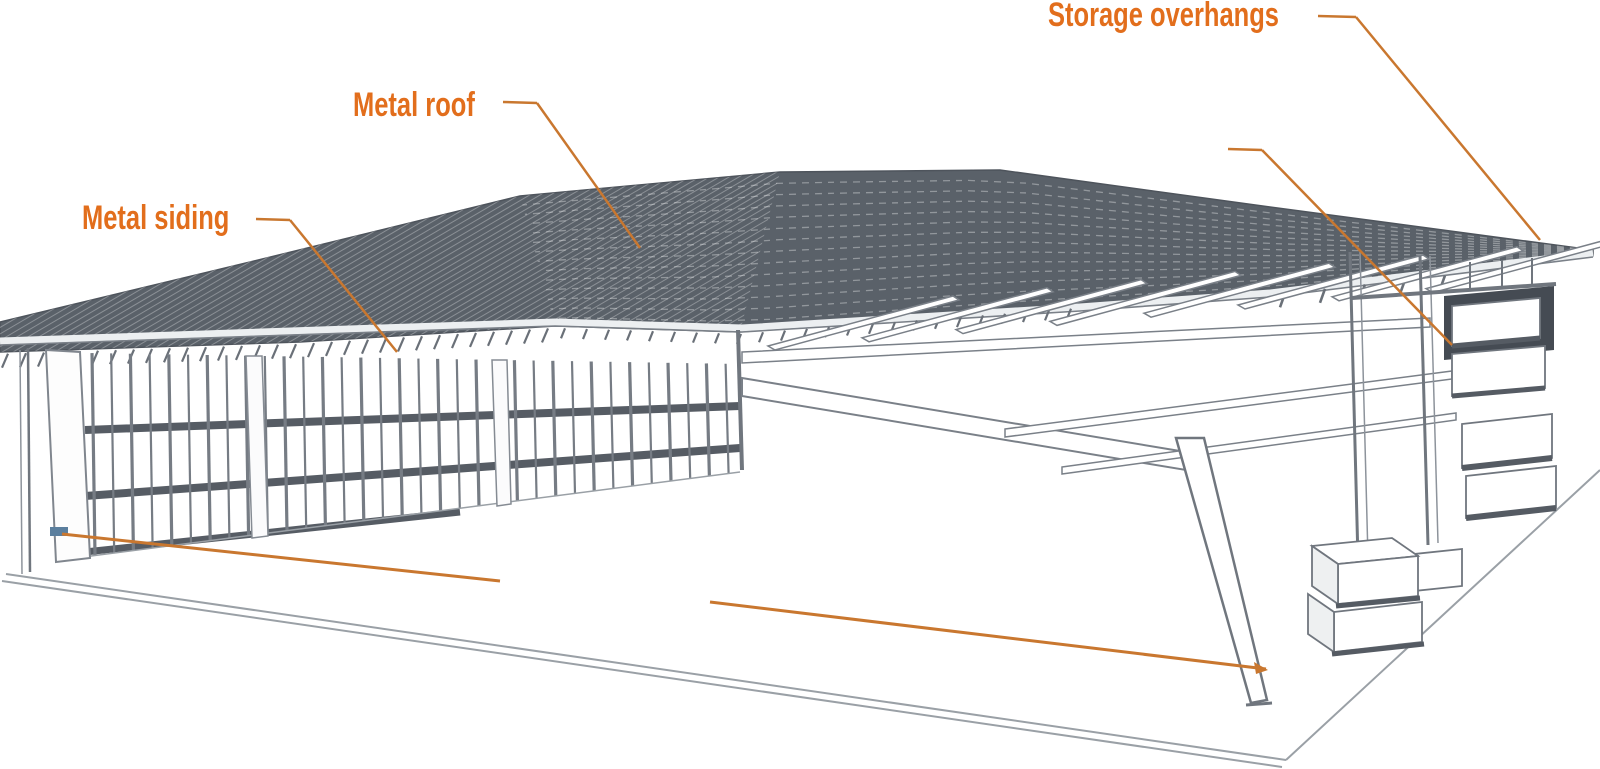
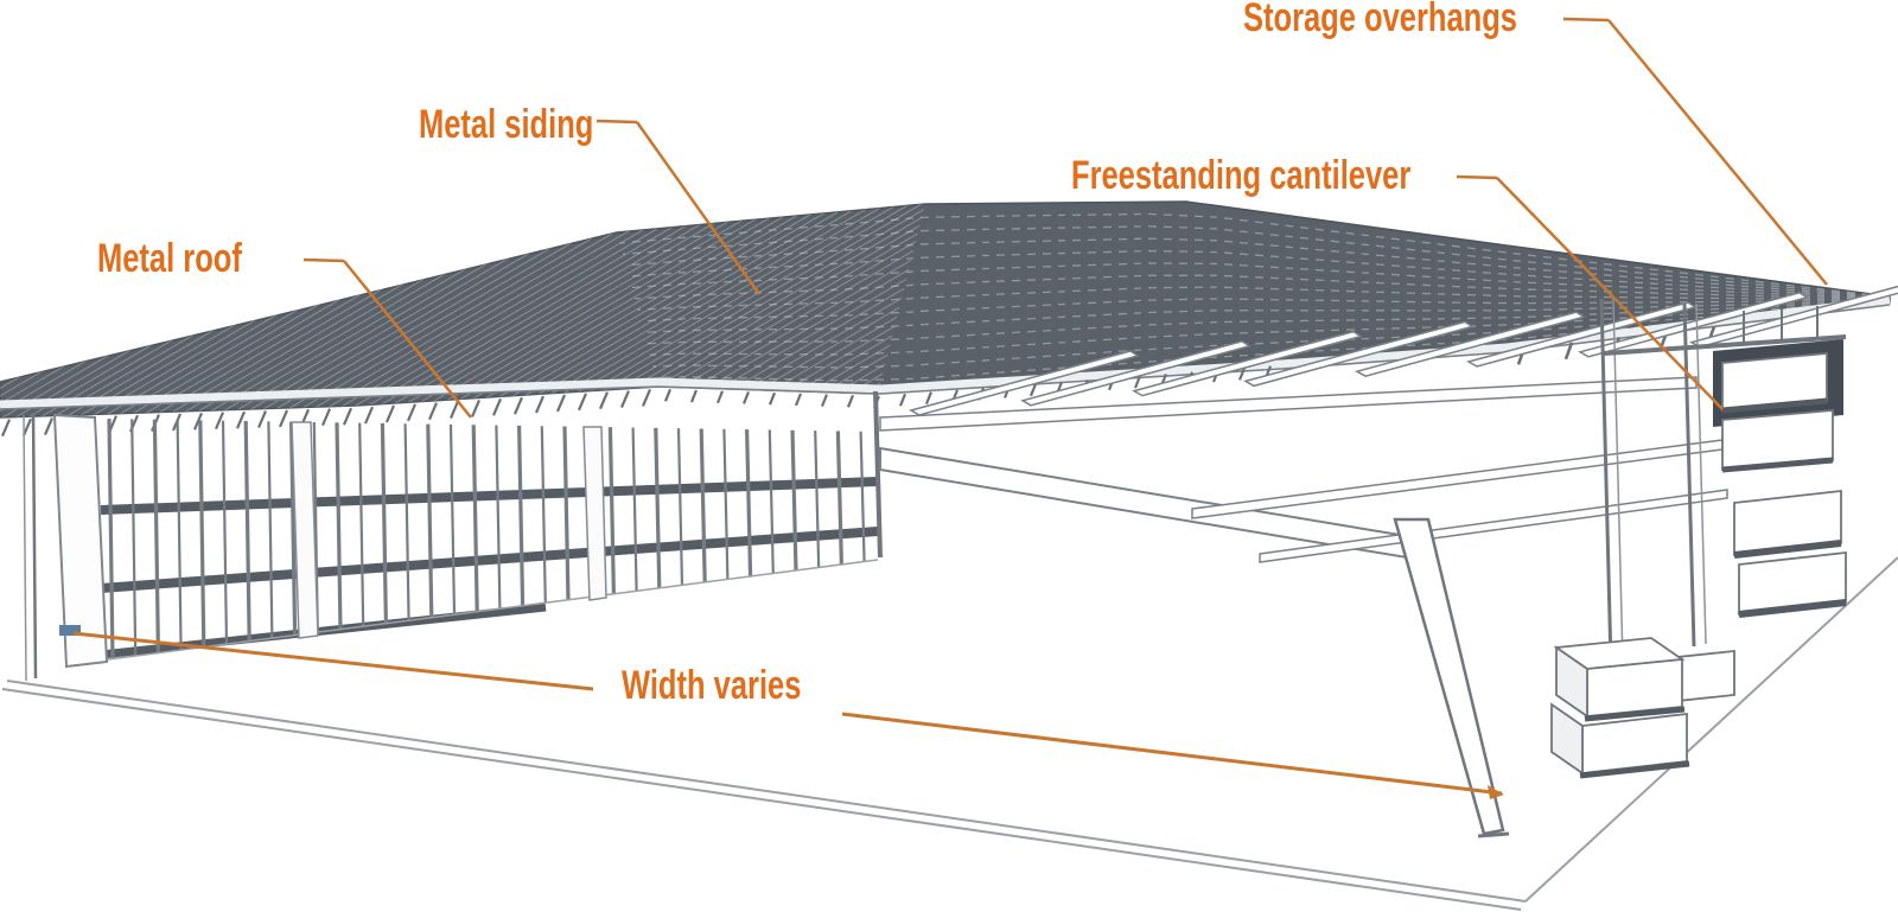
  Storage overhangs
- Metal roof
+ Metal siding
+ Freestanding cantilever
- Metal siding
+ Metal roof
+ Width varies
